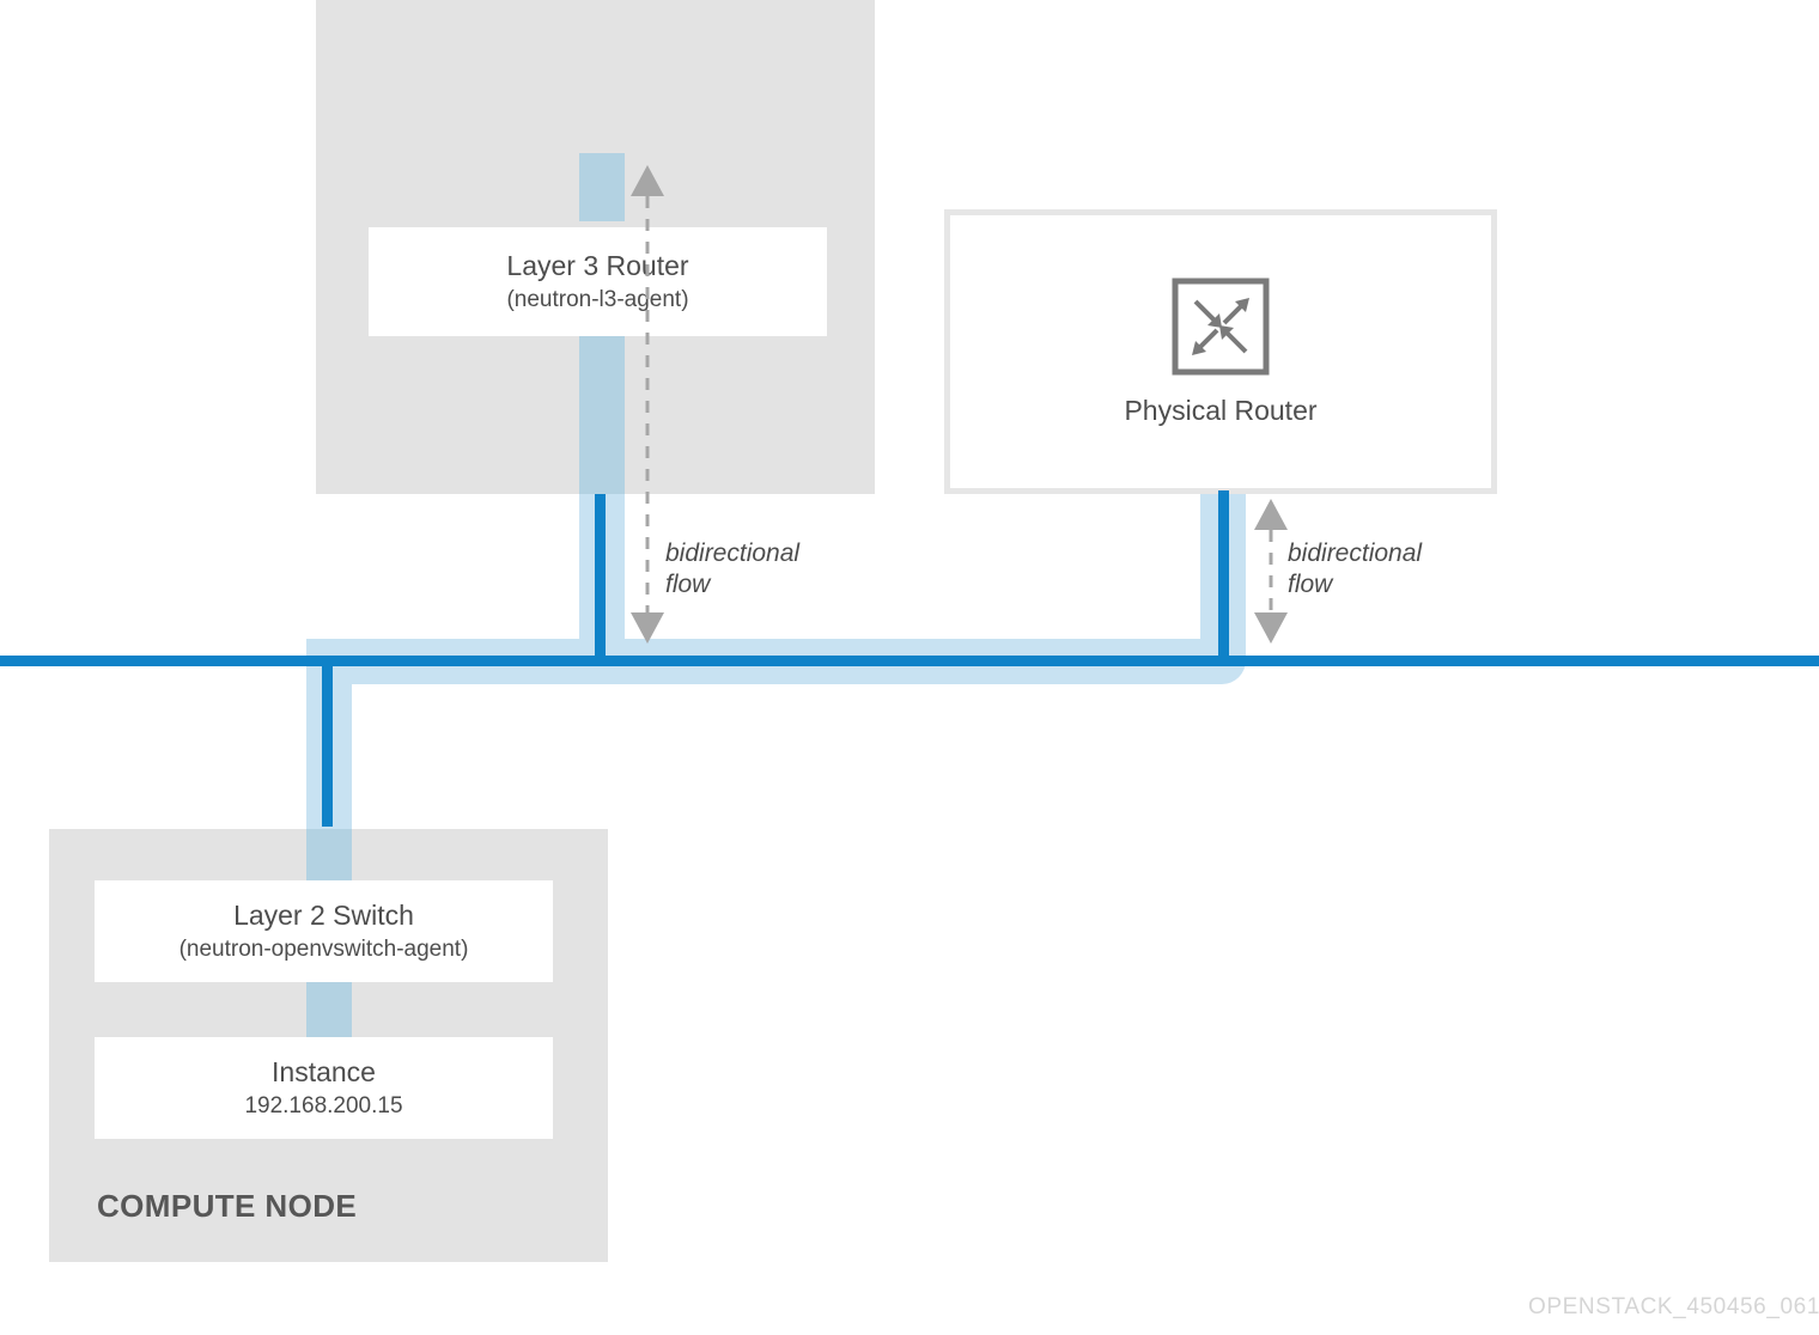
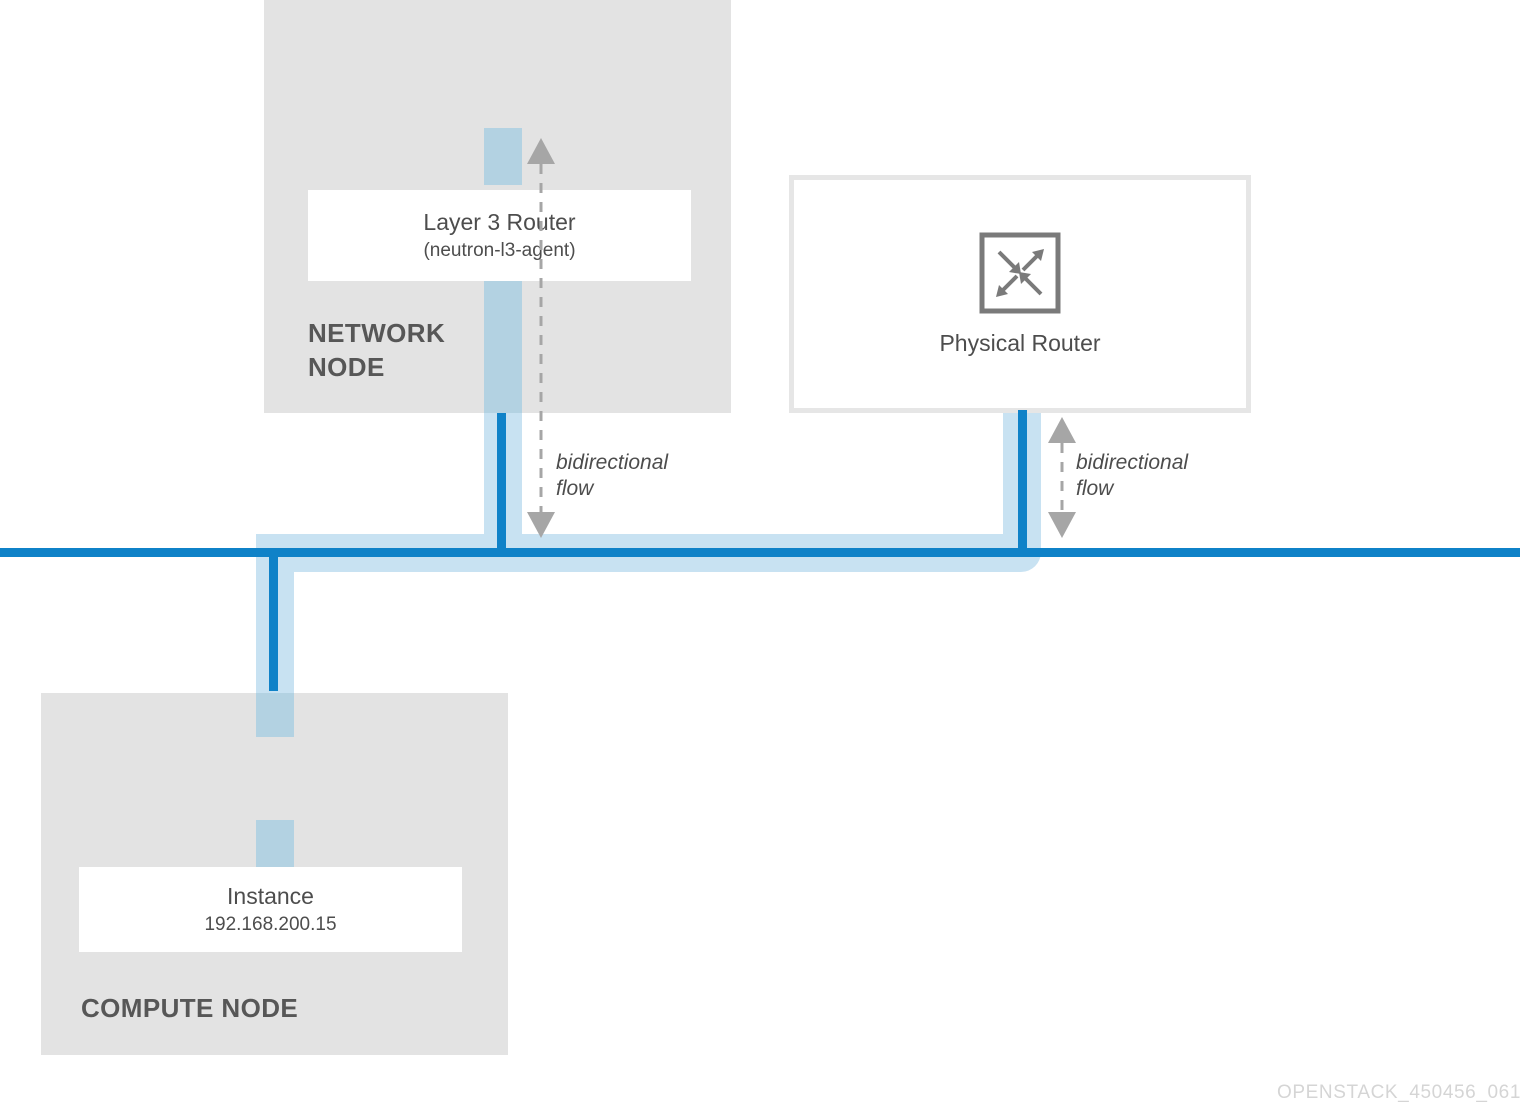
  Layer 3 Roter
  (neutron-l3-agent)
+ NETWORK
+ NODE
  Physical Router
- Layer 2 Switch
- (neutron-openvswitch-agent)
  Instance
  192.168.200.15
  COMPUTE NODE
  bidirectional
  flow
  bidirectional
  flow
  OPENSTACK_450456_061
